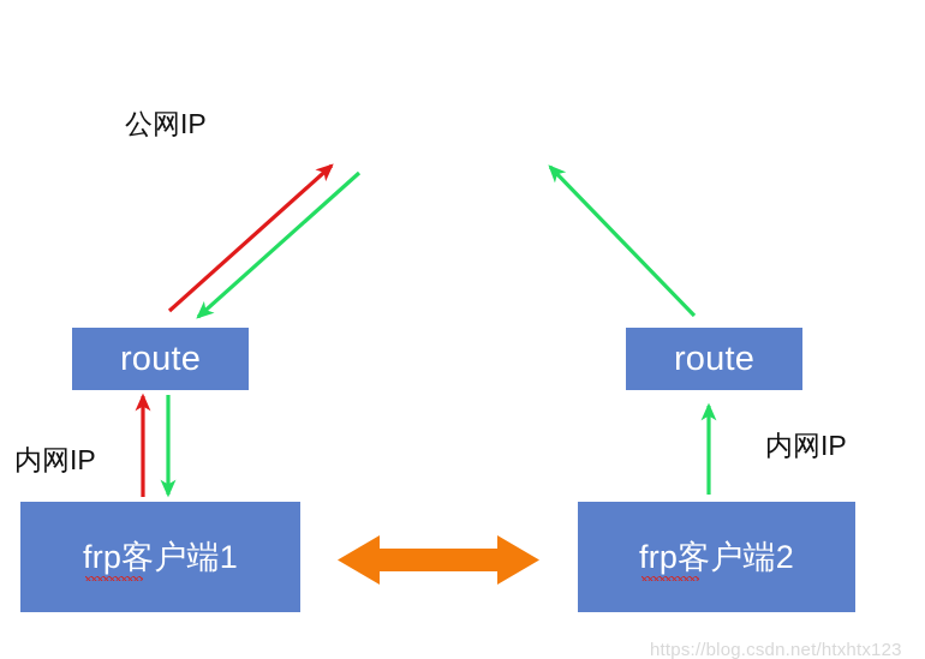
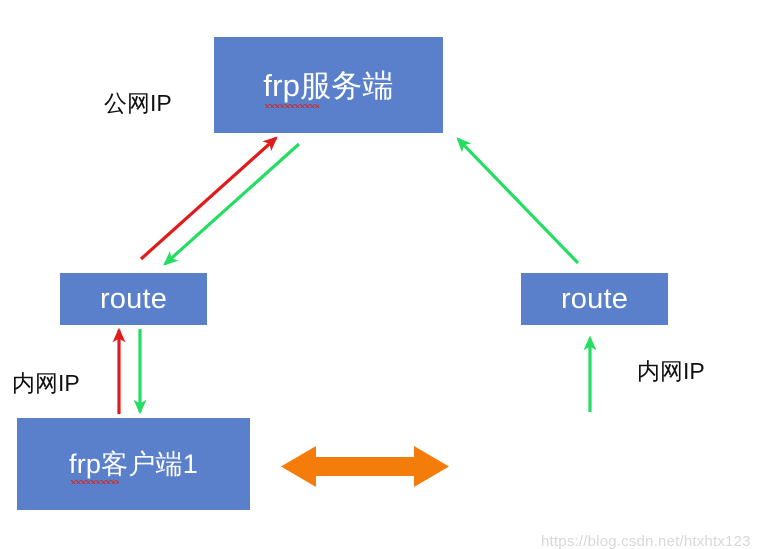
+ frp服务端
  route
  route
  frp客户端1
- frp客户端2
  公网IP
  内网IP
  内网IP
  https://blog.csdn.net/htxhtx123
